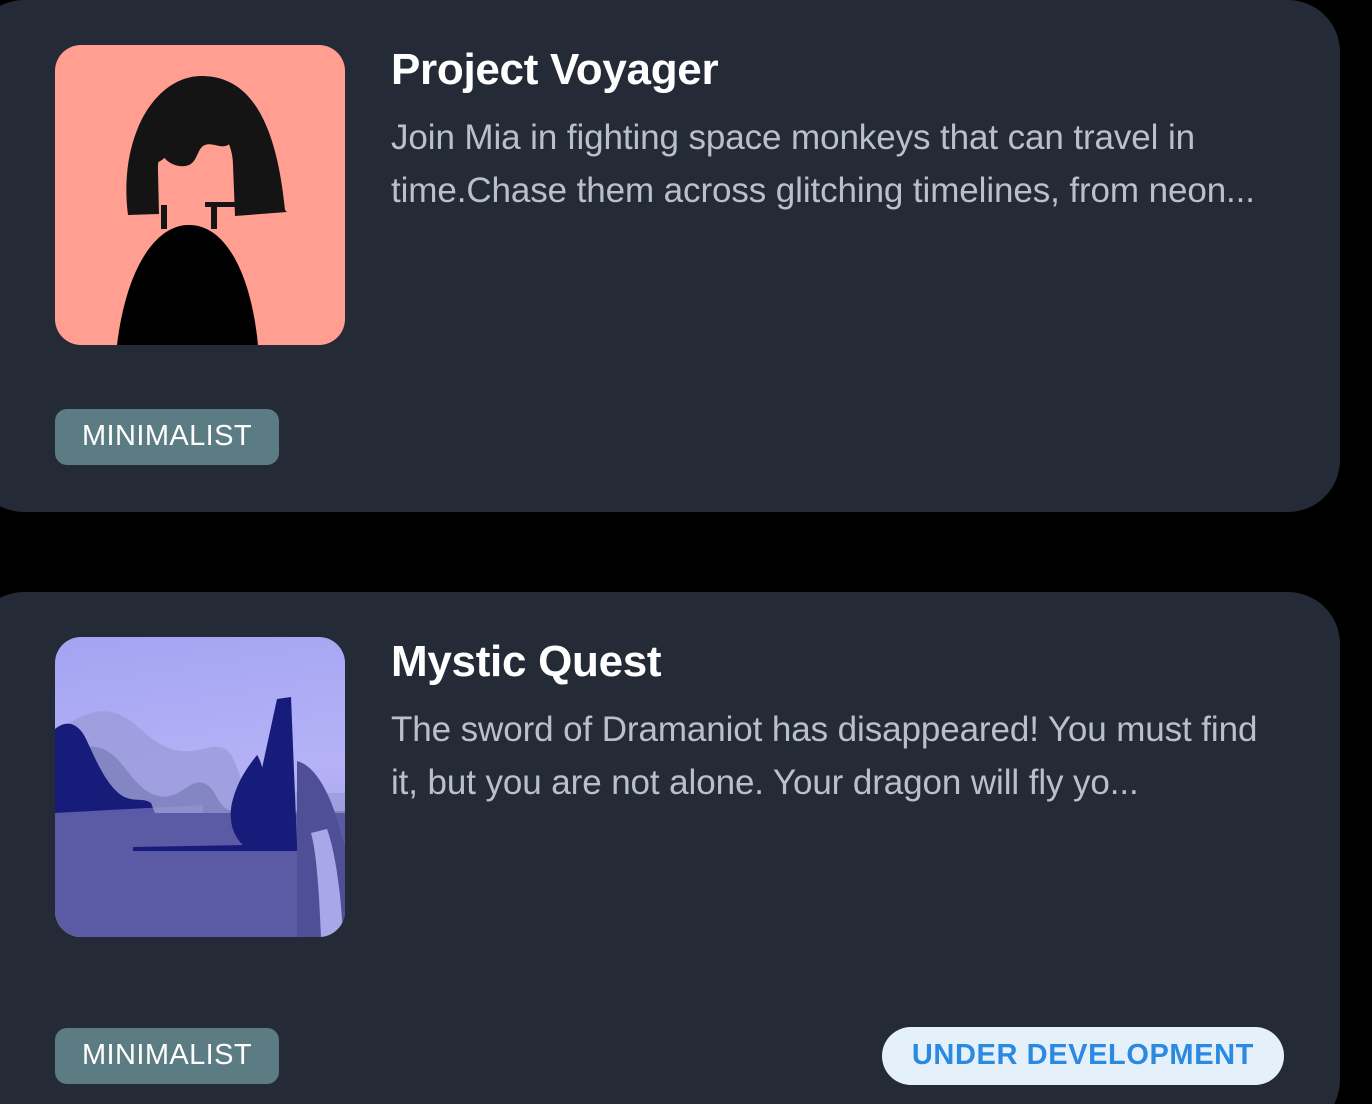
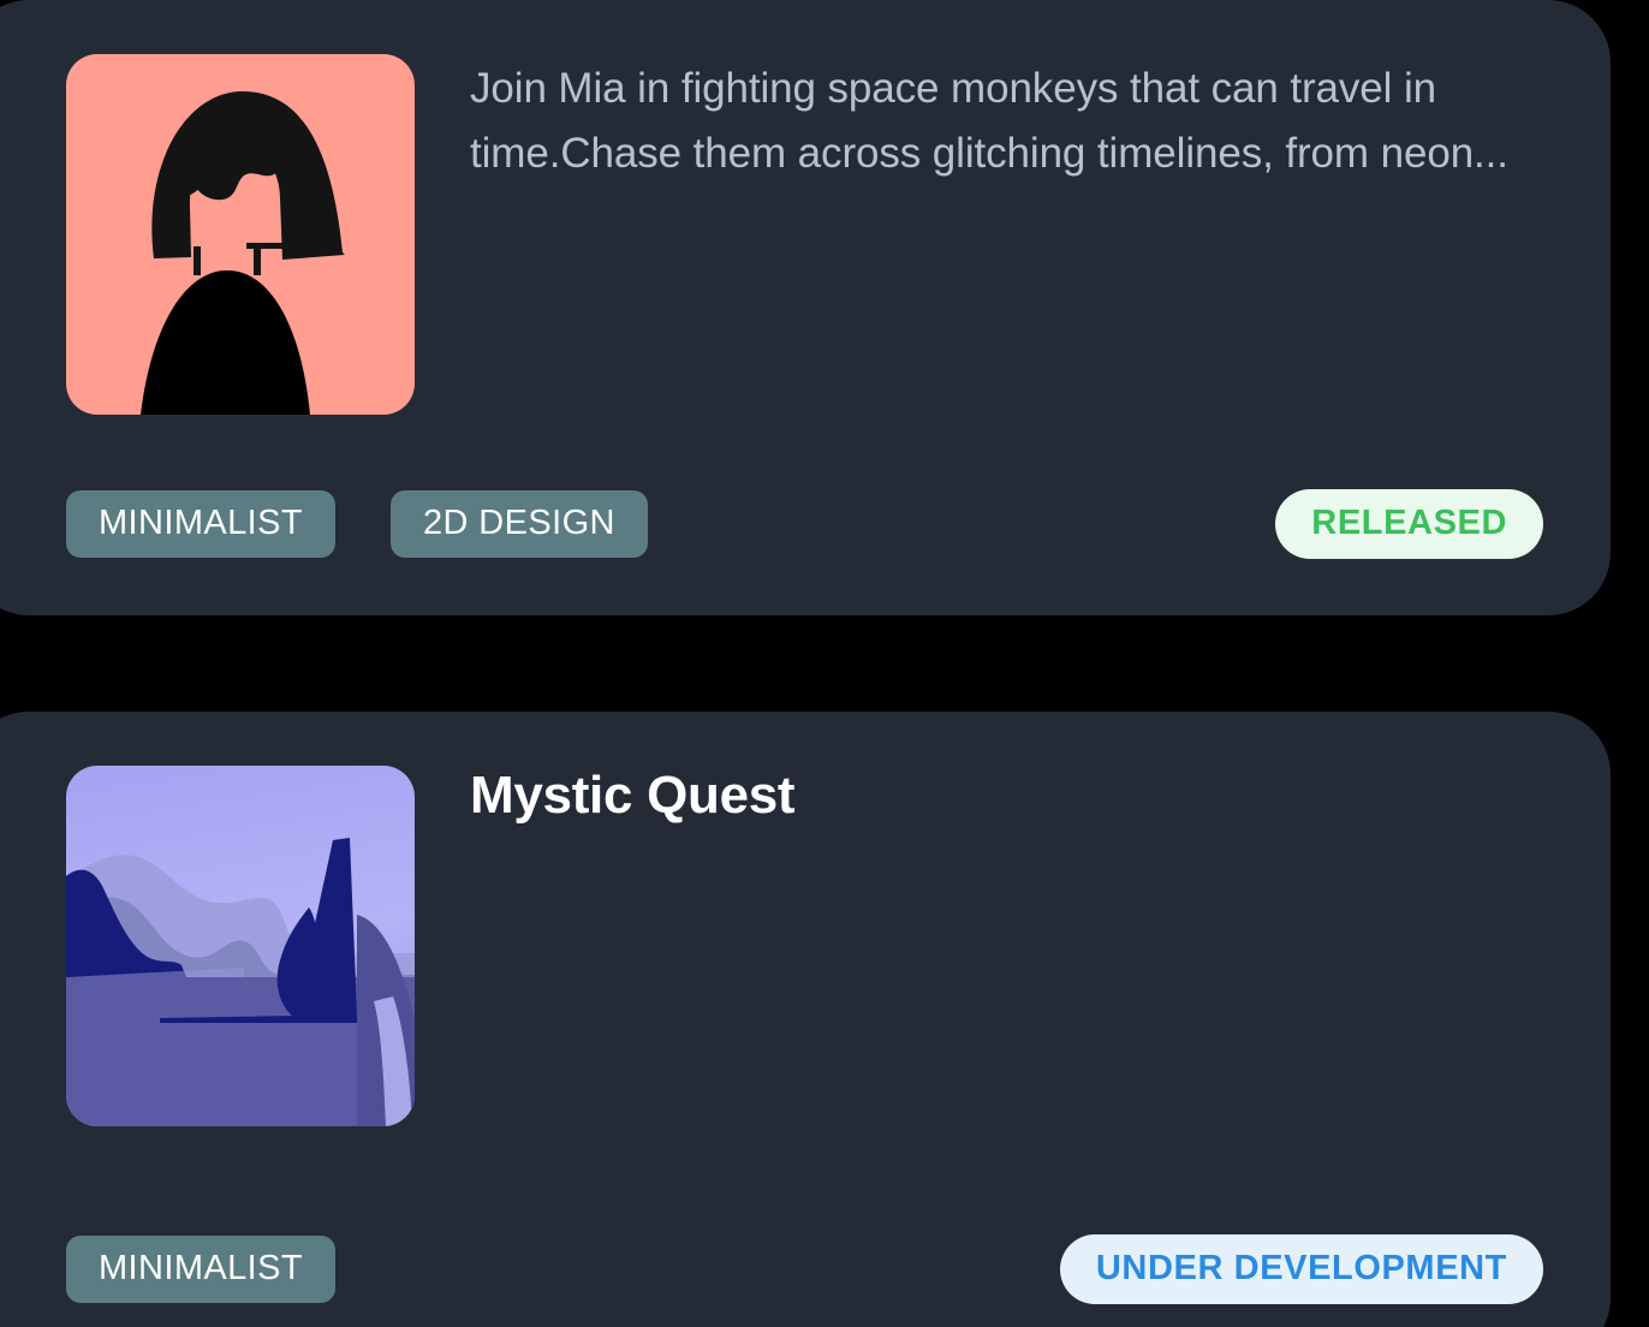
- Project Voyager
  Join Mia in fighting space monkeys that can travel in time.Chase them across glitching timelines, from neon...
  MINIMALIST
+ 2D DESIGN
+ RELEASED
  Mystic Quest
- The sword of Dramaniot has disappeared! You must find it, but you are not alone. Your dragon will fly yo...
  MINIMALIST
  UNDER DEVELOPMENT
